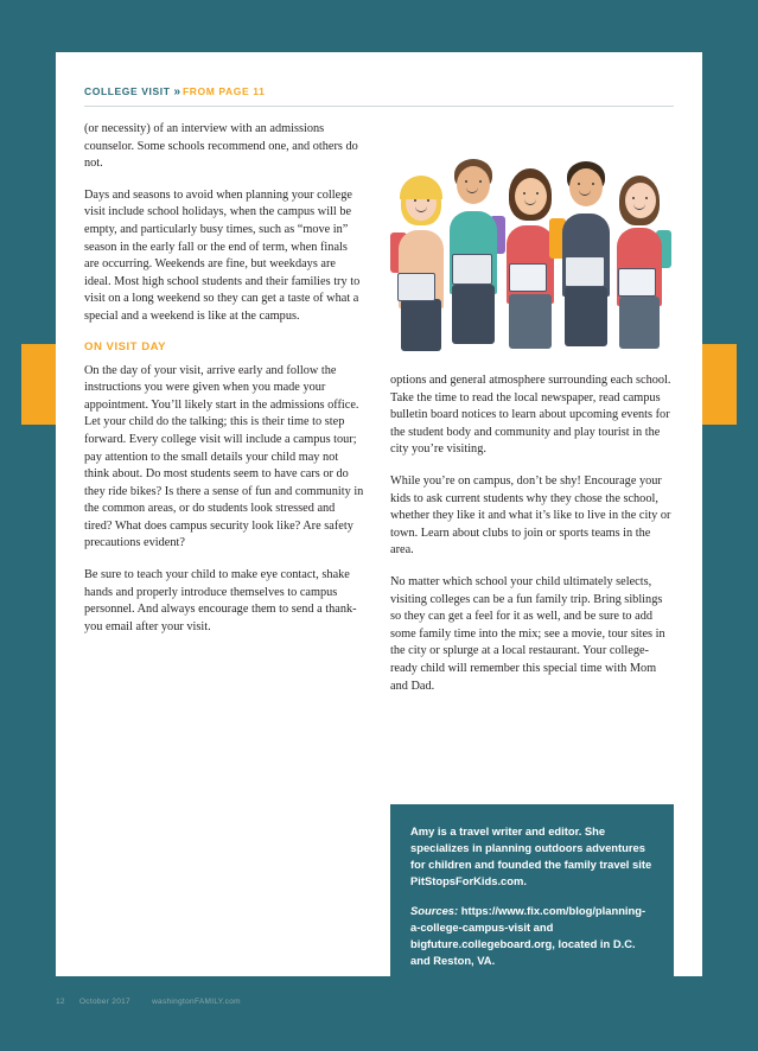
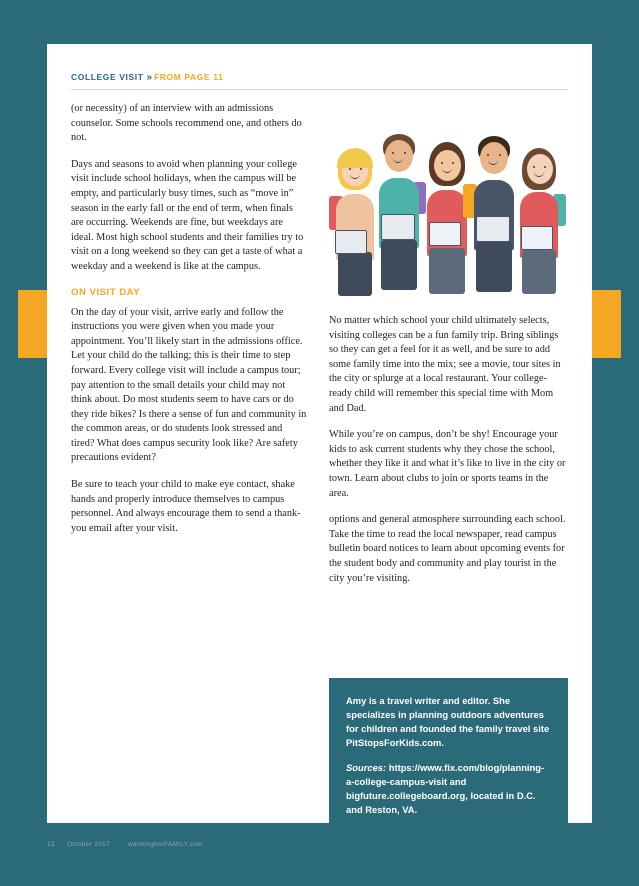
  COLLEGE VISIT » FROM PAGE 11
  (or necessity) of an interview with an admissions counselor. Some schools recommend one, and others do not.
- Days and seasons to avoid when planning your college visit include school holidays, when the campus will be empty, and particularly busy times, such as “move in” season in the early fall or the end of term, when finals are occurring. Weekends are fine, but weekdays are ideal. Most high school students and their families try to visit on a long weekend so they can get a taste of what a special and a weekend is like at the campus.
+ Days and seasons to avoid when planning your college visit include school holidays, when the campus will be empty, and particularly busy times, such as “move in” season in the early fall or the end of term, when finals are occurring. Weekends are fine, but weekdays are ideal. Most high school students and their families try to visit on a long weekend so they can get a taste of what a weekday and a weekend is like at the campus.
  ON VISIT DAY
  On the day of your visit, arrive early and follow the instructions you were given when you made your appointment. You’ll likely start in the admissions office. Let your child do the talking; this is their time to step forward. Every college visit will include a campus tour; pay attention to the small details your child may not think about. Do most students seem to have cars or do they ride bikes? Is there a sense of fun and community in the common areas, or do students look stressed and tired? What does campus security look like? Are safety precautions evident?
  Be sure to teach your child to make eye contact, shake hands and properly introduce themselves to campus personnel. And always encourage them to send a thank-you email after your visit.
- options and general atmosphere surrounding each school. Take the time to read the local newspaper, read campus bulletin board notices to learn about upcoming events for the student body and community and play tourist in the city you’re visiting.
+ No matter which school your child ultimately selects, visiting colleges can be a fun family trip. Bring siblings so they can get a feel for it as well, and be sure to add some family time into the mix; see a movie, tour sites in the city or splurge at a local restaurant. Your college-ready child will remember this special time with Mom and Dad.
  While you’re on campus, don’t be shy! Encourage your kids to ask current students why they chose the school, whether they like it and what it’s like to live in the city or town. Learn about clubs to join or sports teams in the area.
- No matter which school your child ultimately selects, visiting colleges can be a fun family trip. Bring siblings so they can get a feel for it as well, and be sure to add some family time into the mix; see a movie, tour sites in the city or splurge at a local restaurant. Your college-ready child will remember this special time with Mom and Dad.
+ options and general atmosphere surrounding each school. Take the time to read the local newspaper, read campus bulletin board notices to learn about upcoming events for the student body and community and play tourist in the city you’re visiting.
  Amy is a travel writer and editor. She specializes in planning outdoors adventures for children and founded the family travel site PitStopsForKids.com.
  Sources: https://www.fix.com/blog/planning-a-college-campus-visit and bigfuture.collegeboard.org, located in D.C. and Reston, VA.
